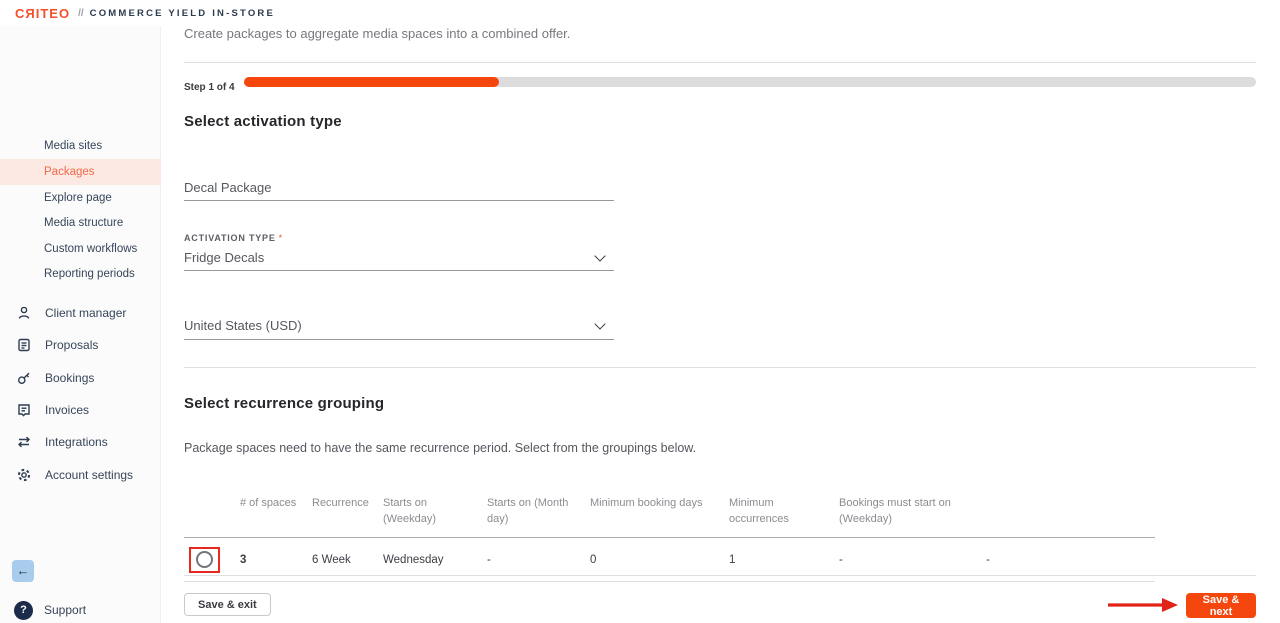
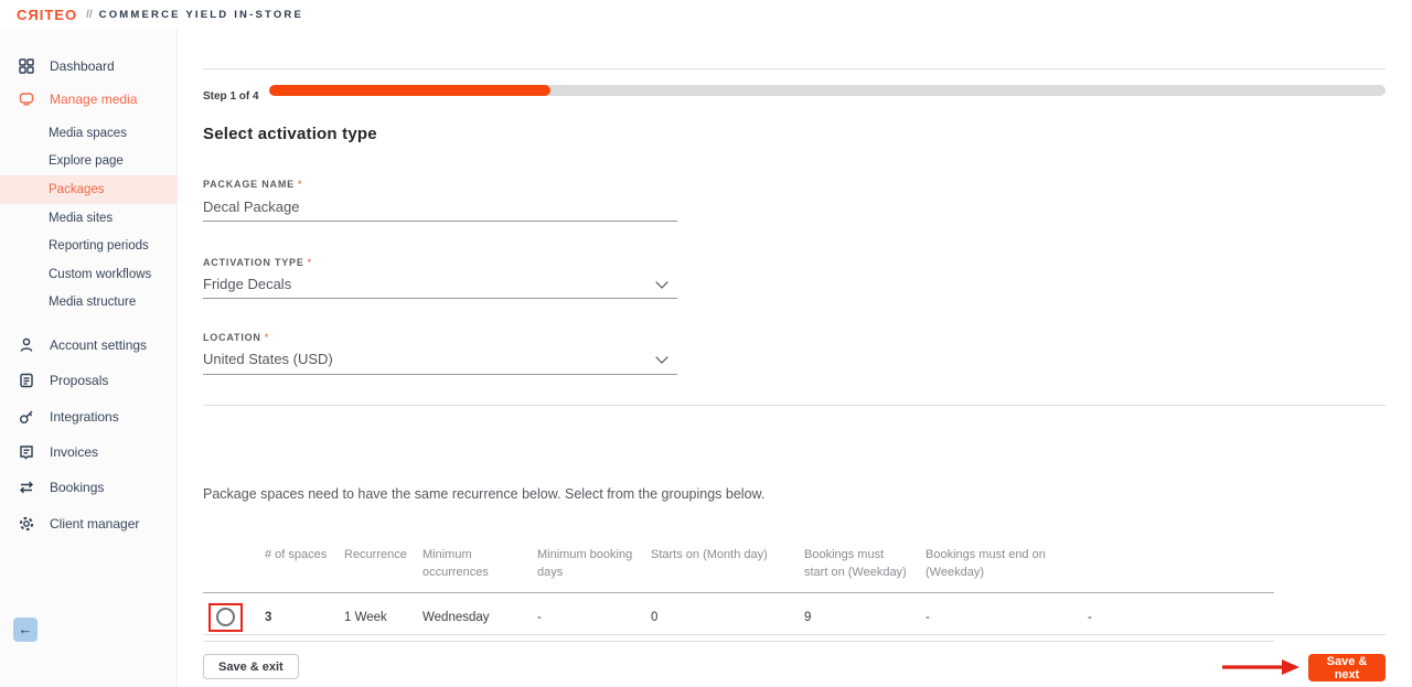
  CЯITEO
  //
  COMMERCE YIELD IN-STORE
+ Dashboard
+ Manage media
+ Media spaces
- Media sites
+ Explore page
  Packages
- Explore page
+ Media sites
- Media structure
+ Reporting periods
  Custom workflows
- Reporting periods
+ Media structure
- Client manager
+ Account settings
  Proposals
- Bookings
+ Integrations
  Invoices
- Integrations
+ Bookings
- Account settings
+ Client manager
  ←
- ?
- Support
- Create packages to aggregate media spaces into a combined offer.
  Step 1 of 4
  Select activation type
+ PACKAGE NAME *
  Decal Package
  ACTIVATION TYPE *
  Fridge Decals
+ LOCATION *
  United States (USD)
- Select recurrence grouping
- Package spaces need to have the same recurrence period. Select from the groupings below.
+ Package spaces need to have the same recurrence below. Select from the groupings below.
  # of spaces
  Recurrence
- Starts on (Weekday)
- Starts on (Month day)
+ Minimum occurrences
  Minimum booking days
- Minimum occurrences
+ Starts on (Month day)
  Bookings must start on (Weekday)
+ Bookings must end on (Weekday)
  3
- 6 Week
+ 1 Week
  Wednesday
  -
  0
- 1
+ 9
  -
  -
  Save & exit
  Save & next
